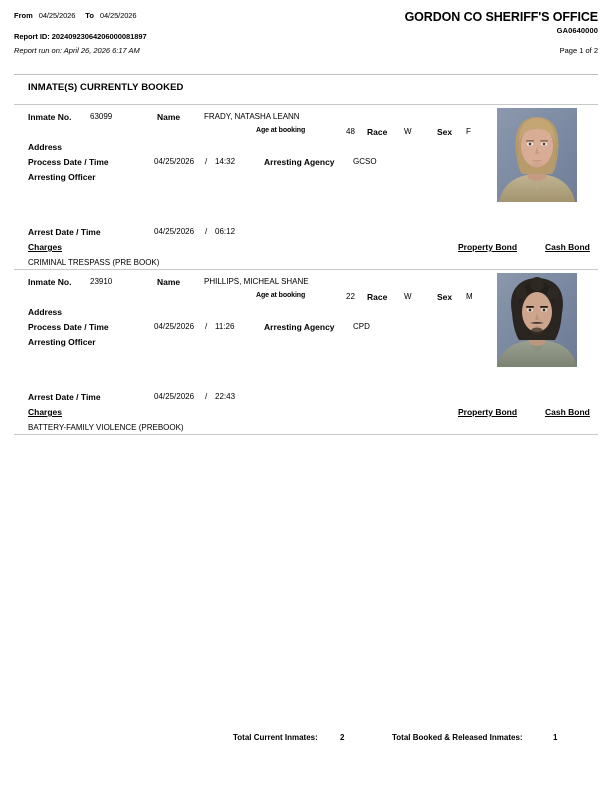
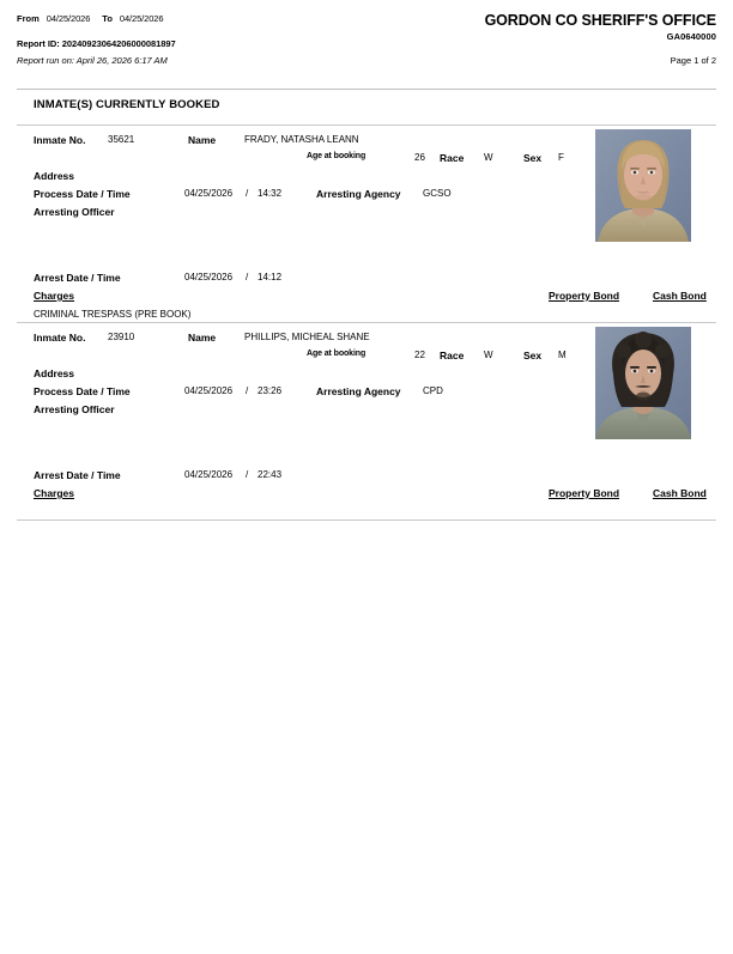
  GORDON CO SHERIFF'S OFFICE
  GA0640000
  From 04/25/2026 To 04/25/2026
  Report ID: 20240923064206000081897
  Report run on: April 26, 2026 6:17 AM
  Page 1 of 2
  INMATE(S) CURRENTLY BOOKED
  Inmate No.
- 63099
+ 35621
  Name
  FRADY, NATASHA LEANN
- 48
+ 26
  Race
  W
  Sex
  F
  Address
  Process Date / Time
  04/25/2026
  /
  14:32
  Arresting Agency
  GCSO
  Arresting Officer
  Arrest Date / Time
  04/25/2026
  /
- 06:12
+ 14:12
  Charges
  Property Bond
  Cash Bond
  CRIMINAL TRESPASS (PRE BOOK)
  Inmate No.
  23910
  Name
  PHILLIPS, MICHEAL SHANE
  22
  Race
  W
  Sex
  M
  Address
  Process Date / Time
  04/25/2026
  /
- 11:26
+ 23:26
  Arresting Agency
  CPD
  Arresting Officer
  Arrest Date / Time
  04/25/2026
  /
  22:43
  Charges
  Property Bond
  Cash Bond
- BATTERY-FAMILY VIOLENCE (PREBOOK)
- Total Current Inmates:
- 2
- Total Booked & Released Inmates:
- 1
